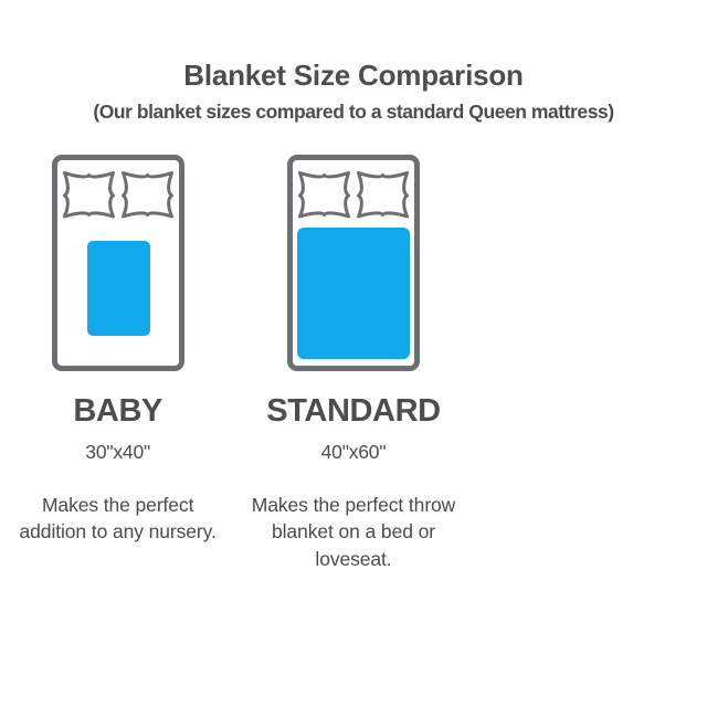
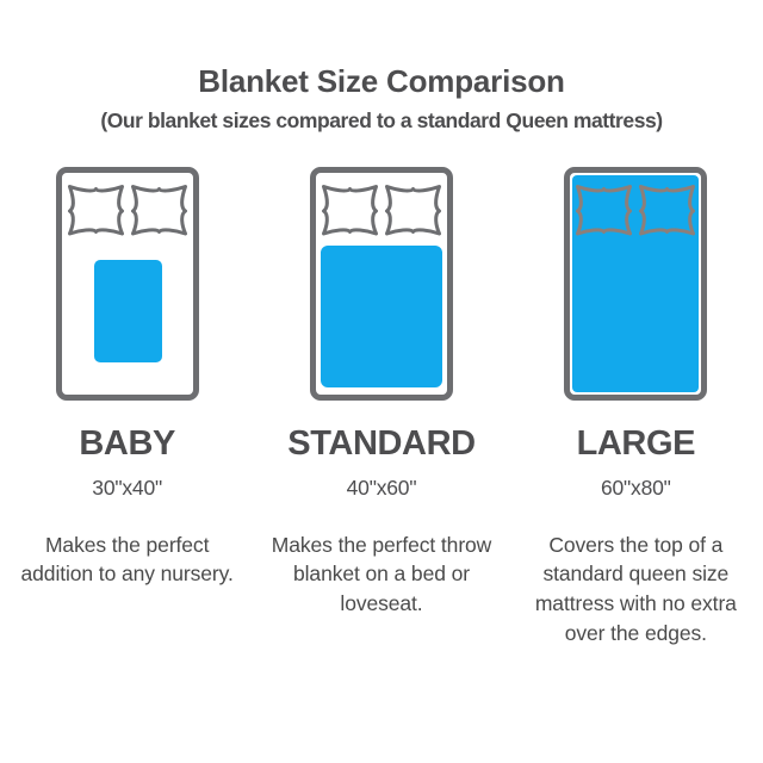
  Blanket Size Comparison
  (Our blanket sizes compared to a standard Queen mattress)
  BABY
  30"x40"
  Makes the perfect addition to any nursery.
  STANDARD
  40"x60"
  Makes the perfect throw blanket on a bed or loveseat.
+ LARGE
+ 60"x80"
+ Covers the top of a standard queen size mattress with no extra over the edges.
